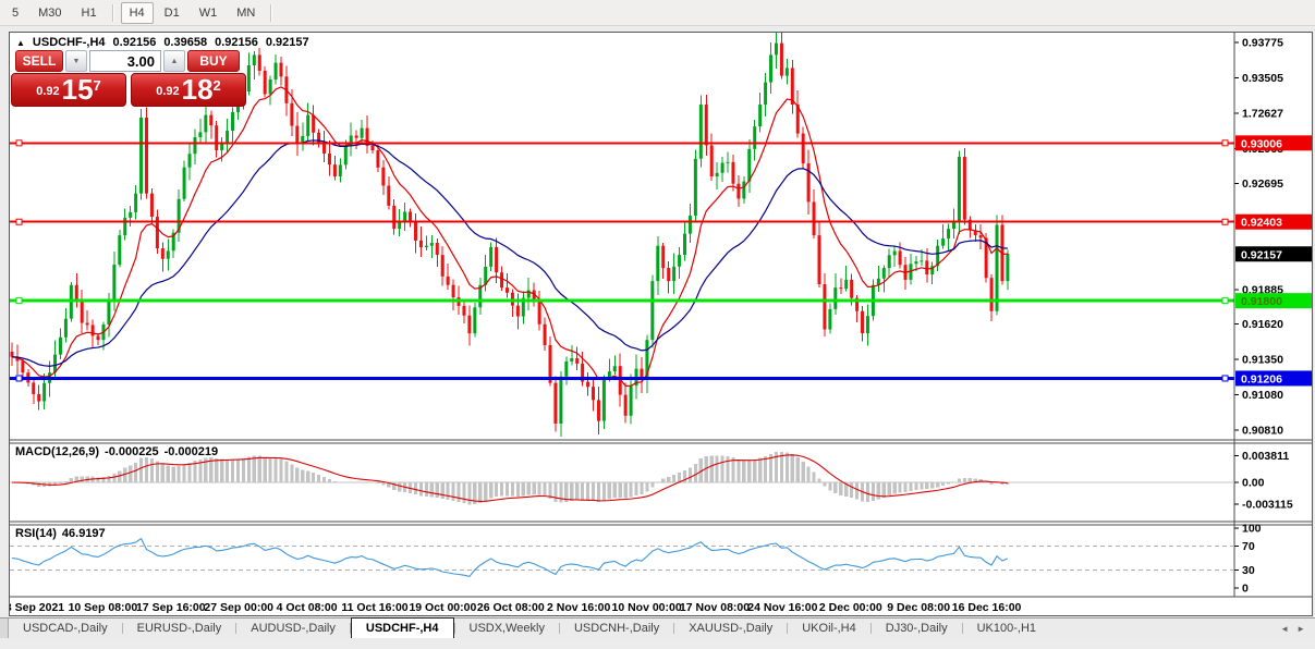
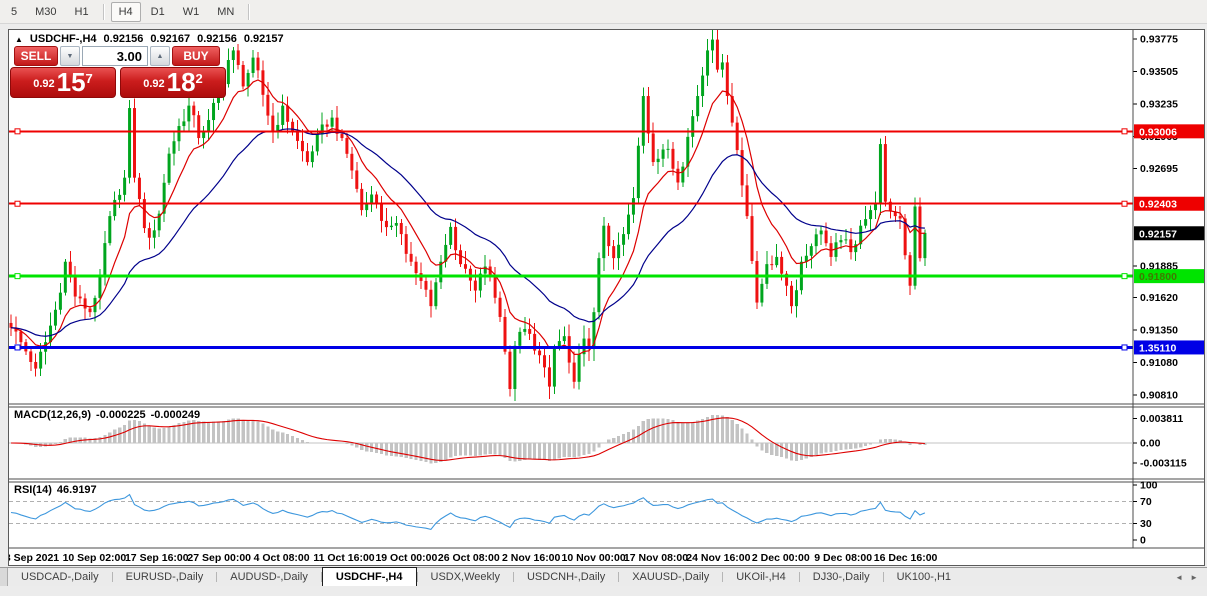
  5
  M30
  H1
  H4
  D1
  W1
  MN
  0.93775
  0.93505
- 1.72627
+ 0.93235
  0.92695
  0.91885
  0.91620
  0.91350
  0.91080
  0.90810
  Sep 2021
- 10 Sep 08:00
+ 10 Sep 02:00
  17 Sep 16:00
  27 Sep 00:00
  4 Oct 08:00
  11 Oct 16:00
  19 Oct 00:00
  26 Oct 08:00
  2 Nov 16:00
  10 Nov 00:00
  17 Nov 08:00
  24 Nov 16:00
  2 Dec 00:00
  9 Dec 08:00
  16 Dec 16:00
  0.003811
  0.00
  -0.003115
  100
  70
  30
  0
  0.93006
  0.92403
  0.91800
- 0.91206
+ 1.35110
  0.92157
  ▲
  USDCHF-,H4
  0.92156
- 0.39658
+ 0.92167
  0.92156
  0.92157
  SELL
  3.00
  BUY
  0.92
  15
  7
  0.92
  18
  2
- MACD(12,26,9) -0.000225 -0.000219
+ MACD(12,26,9) -0.000225 -0.000249
  RSI(14) 46.9197
  USDCAD-,Daily
  EURUSD-,Daily
  AUDUSD-,Daily
  USDCHF-,H4
  USDX,Weekly
  USDCNH-,Daily
  XAUUSD-,Daily
  UKOil-,H4
  DJ30-,Daily
  UK100-,H1
  ◄
  ►
